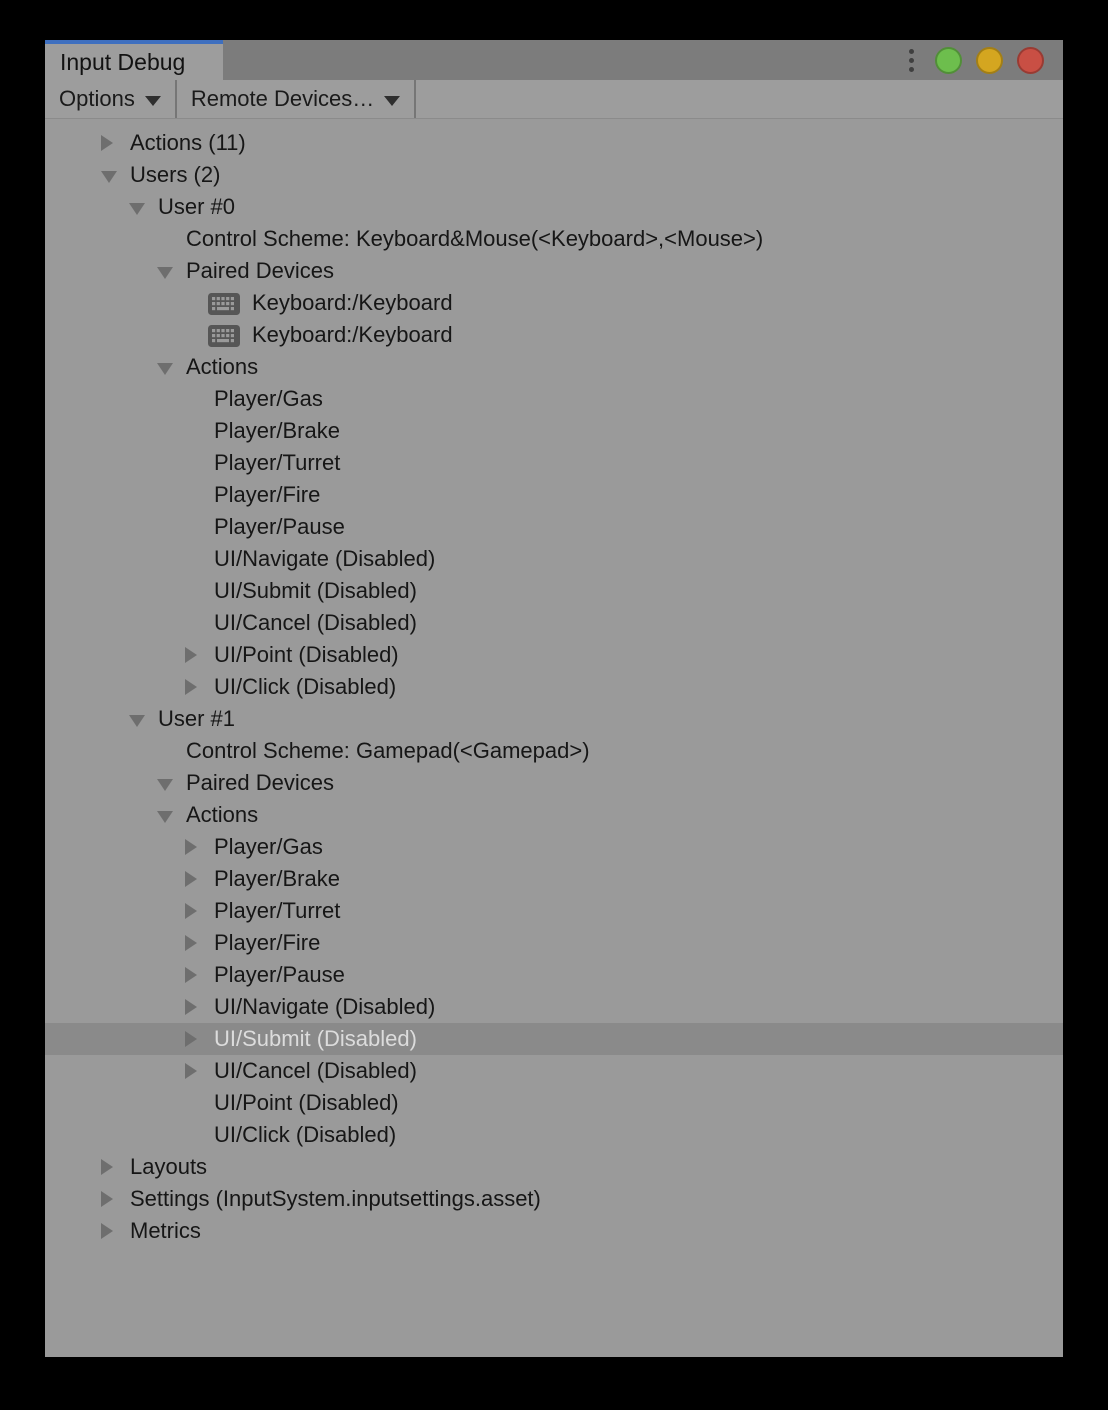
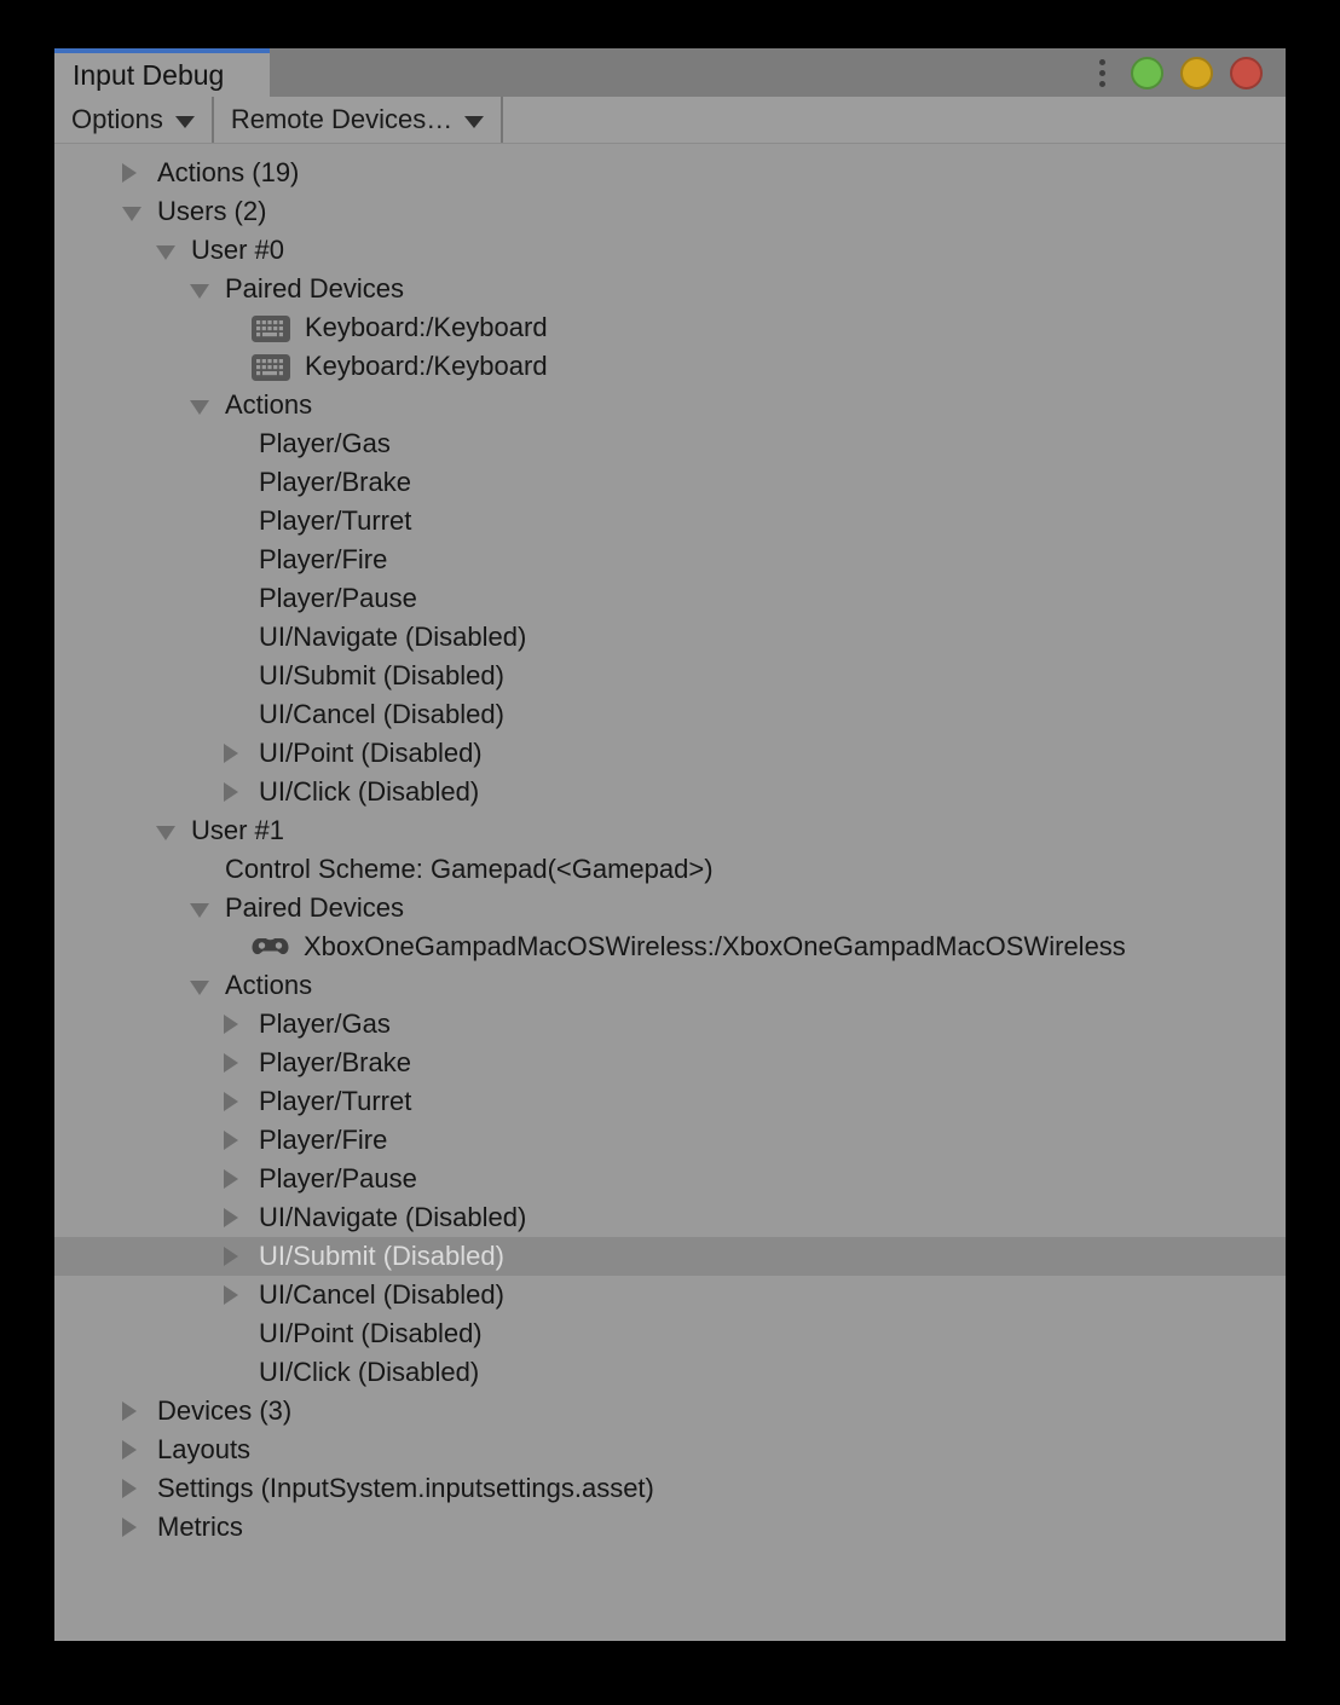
  Input Debug
  Options
  Remote Devices…
- Actions (11)
+ Actions (19)
  Users (2)
  User #0
- Control Scheme: Keyboard&Mouse(<Keyboard>,<Mouse>)
  Paired Devices
  Keyboard:/Keyboard
  Keyboard:/Keyboard
  Actions
  Player/Gas
  Player/Brake
  Player/Turret
  Player/Fire
  Player/Pause
  UI/Navigate (Disabled)
  UI/Submit (Disabled)
  UI/Cancel (Disabled)
  UI/Point (Disabled)
  UI/Click (Disabled)
  User #1
  Control Scheme: Gamepad(<Gamepad>)
  Paired Devices
+ XboxOneGampadMacOSWireless:/XboxOneGampadMacOSWireless
  Actions
  Player/Gas
  Player/Brake
  Player/Turret
  Player/Fire
  Player/Pause
  UI/Navigate (Disabled)
  UI/Submit (Disabled)
  UI/Cancel (Disabled)
  UI/Point (Disabled)
  UI/Click (Disabled)
+ Devices (3)
  Layouts
  Settings (InputSystem.inputsettings.asset)
  Metrics
